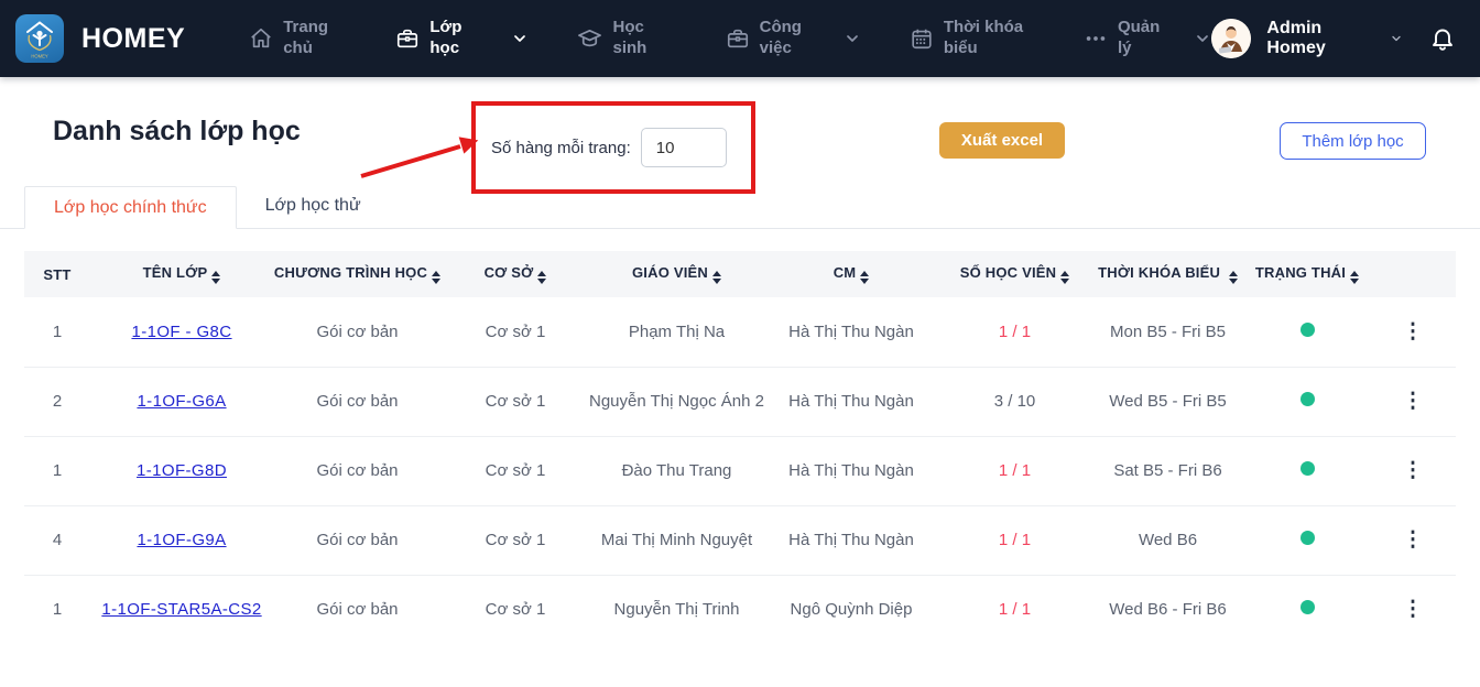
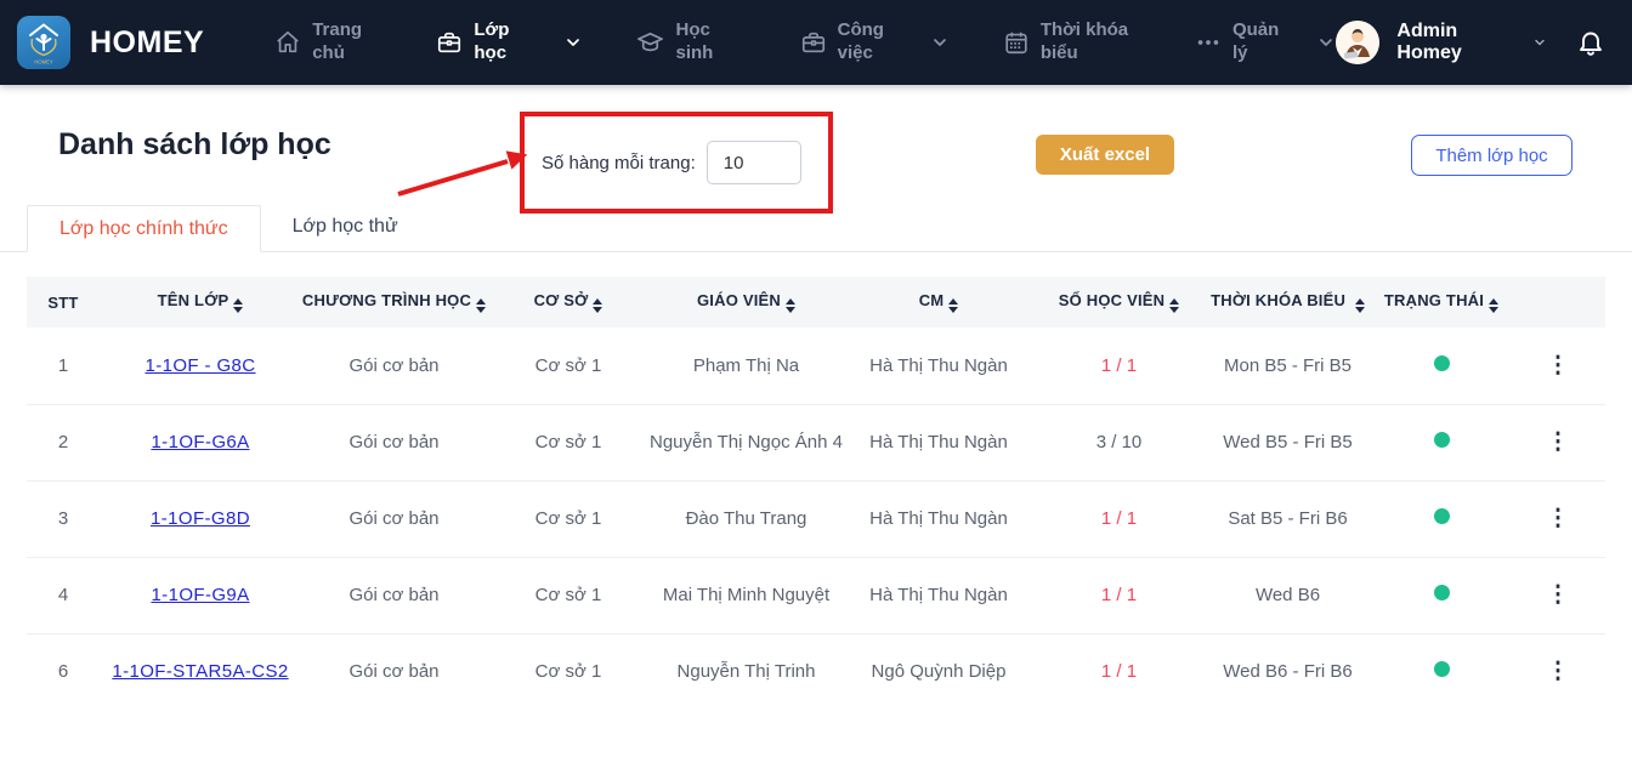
  HOMEY
  Trang chủ
  Lớp học
  Học sinh
  Công việc
  Thời khóa biểu
  Quản lý
  Admin Homey
  Danh sách lớp học
  Số hàng mỗi trang:
  10
  Xuất excel
  Thêm lớp học
  Lớp học chính thức
  Lớp học thử
  STT	TÊN LỚP	CHƯƠNG TRÌNH HỌC	CƠ SỞ	GIÁO VIÊN	CM	SỐ HỌC VIÊN	THỜI KHÓA BIỂU	TRẠNG THÁI
  1	1-1OF - G8C	Gói cơ bản	Cơ sở 1	Phạm Thị Na	Hà Thị Thu Ngàn	1 / 1	Mon B5 - Fri B5		⋮
- 2	1-1OF-G6A	Gói cơ bản	Cơ sở 1	Nguyễn Thị Ngọc Ánh 2	Hà Thị Thu Ngàn	3 / 10	Wed B5 - Fri B5		⋮
+ 2	1-1OF-G6A	Gói cơ bản	Cơ sở 1	Nguyễn Thị Ngọc Ánh 4	Hà Thị Thu Ngàn	3 / 10	Wed B5 - Fri B5		⋮
- 1	1-1OF-G8D	Gói cơ bản	Cơ sở 1	Đào Thu Trang	Hà Thị Thu Ngàn	1 / 1	Sat B5 - Fri B6		⋮
+ 3	1-1OF-G8D	Gói cơ bản	Cơ sở 1	Đào Thu Trang	Hà Thị Thu Ngàn	1 / 1	Sat B5 - Fri B6		⋮
  4	1-1OF-G9A	Gói cơ bản	Cơ sở 1	Mai Thị Minh Nguyệt	Hà Thị Thu Ngàn	1 / 1	Wed B6		⋮
- 1	1-1OF-STAR5A-CS2	Gói cơ bản	Cơ sở 1	Nguyễn Thị Trinh	Ngô Quỳnh Diệp	1 / 1	Wed B6 - Fri B6		⋮
+ 6	1-1OF-STAR5A-CS2	Gói cơ bản	Cơ sở 1	Nguyễn Thị Trinh	Ngô Quỳnh Diệp	1 / 1	Wed B6 - Fri B6		⋮
